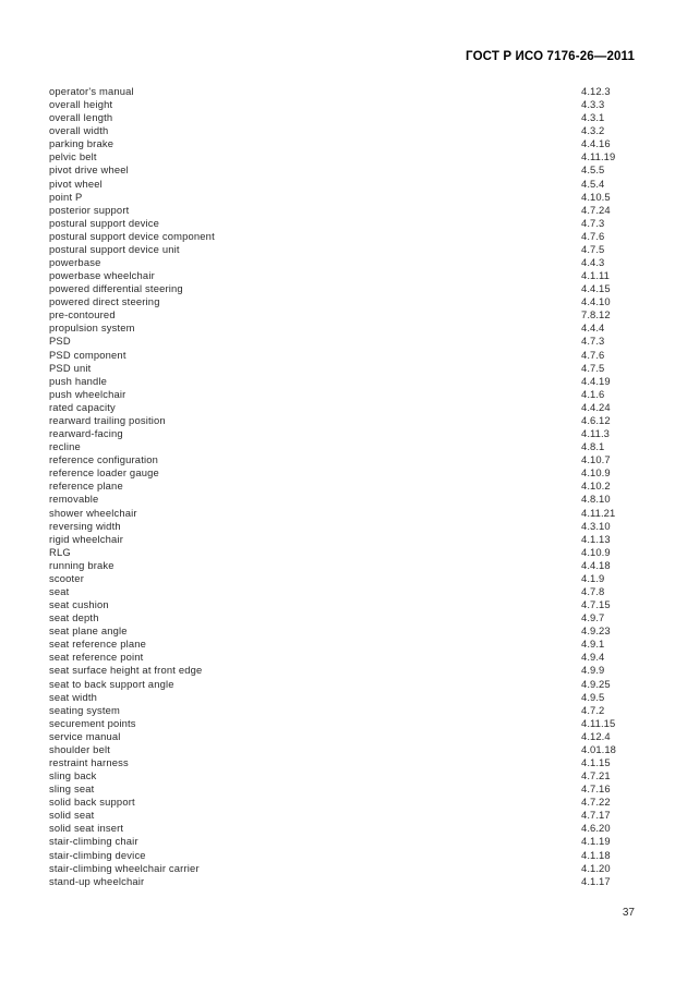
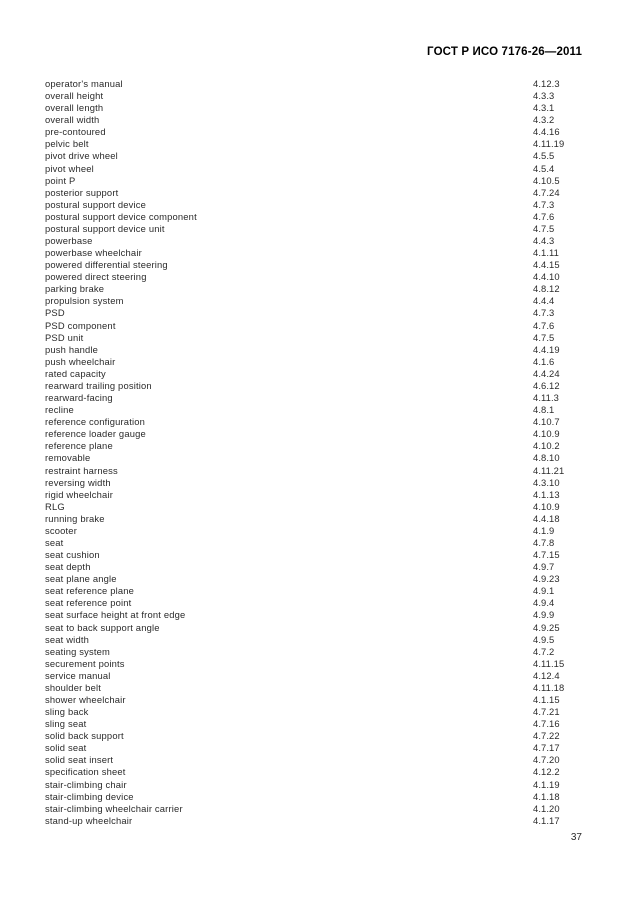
  ГОСТ Р ИСО 7176-26—2011
  operator's manual
  4.12.3
  overall height
  4.3.3
  overall length
  4.3.1
  overall width
  4.3.2
- parking brake
+ pre-contoured
  4.4.16
  pelvic belt
  4.11.19
  pivot drive wheel
  4.5.5
  pivot wheel
  4.5.4
  point P
  4.10.5
  posterior support
  4.7.24
  postural support device
  4.7.3
  postural support device component
  4.7.6
  postural support device unit
  4.7.5
  powerbase
  4.4.3
  powerbase wheelchair
  4.1.11
  powered differential steering
  4.4.15
  powered direct steering
  4.4.10
- pre-contoured
+ parking brake
- 7.8.12
+ 4.8.12
  propulsion system
  4.4.4
  PSD
  4.7.3
  PSD component
  4.7.6
  PSD unit
  4.7.5
  push handle
  4.4.19
  push wheelchair
  4.1.6
  rated capacity
  4.4.24
  rearward trailing position
  4.6.12
  rearward-facing
  4.11.3
  recline
  4.8.1
  reference configuration
  4.10.7
  reference loader gauge
  4.10.9
  reference plane
  4.10.2
  removable
  4.8.10
- shower wheelchair
+ restraint harness
  4.11.21
  reversing width
  4.3.10
  rigid wheelchair
  4.1.13
  RLG
  4.10.9
  running brake
  4.4.18
  scooter
  4.1.9
  seat
  4.7.8
  seat cushion
  4.7.15
  seat depth
  4.9.7
  seat plane angle
  4.9.23
  seat reference plane
  4.9.1
  seat reference point
  4.9.4
  seat surface height at front edge
  4.9.9
  seat to back support angle
  4.9.25
  seat width
  4.9.5
  seating system
  4.7.2
  securement points
  4.11.15
  service manual
  4.12.4
  shoulder belt
- 4.01.18
+ 4.11.18
- restraint harness
+ shower wheelchair
  4.1.15
  sling back
  4.7.21
  sling seat
  4.7.16
  solid back support
  4.7.22
  solid seat
  4.7.17
  solid seat insert
- 4.6.20
+ 4.7.20
+ specification sheet
+ 4.12.2
  stair-climbing chair
  4.1.19
  stair-climbing device
  4.1.18
  stair-climbing wheelchair carrier
  4.1.20
  stand-up wheelchair
  4.1.17
  37
